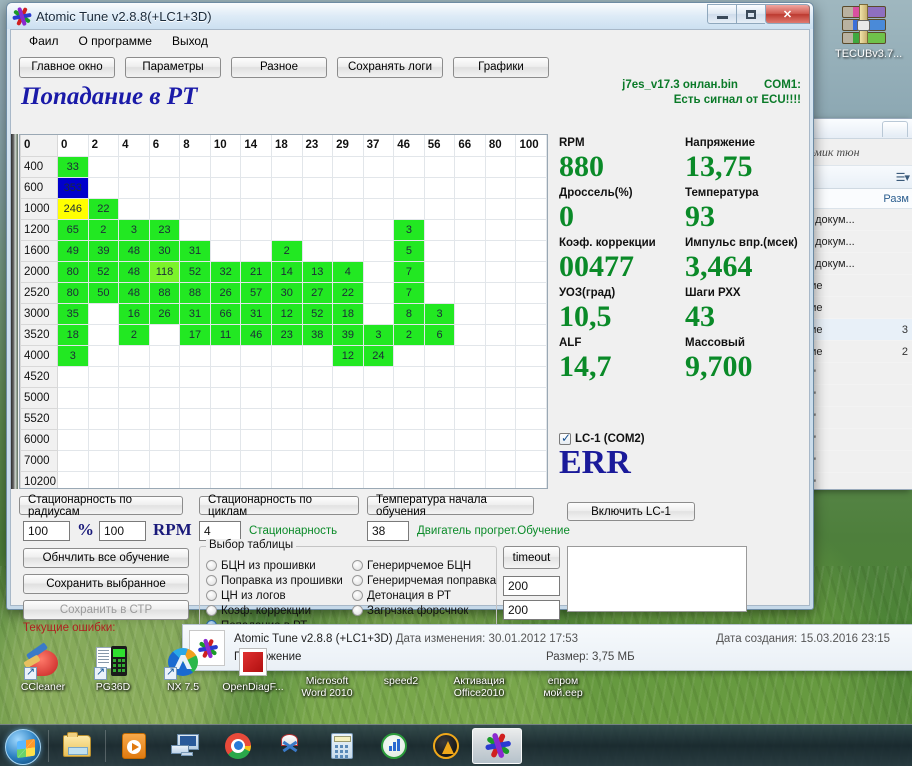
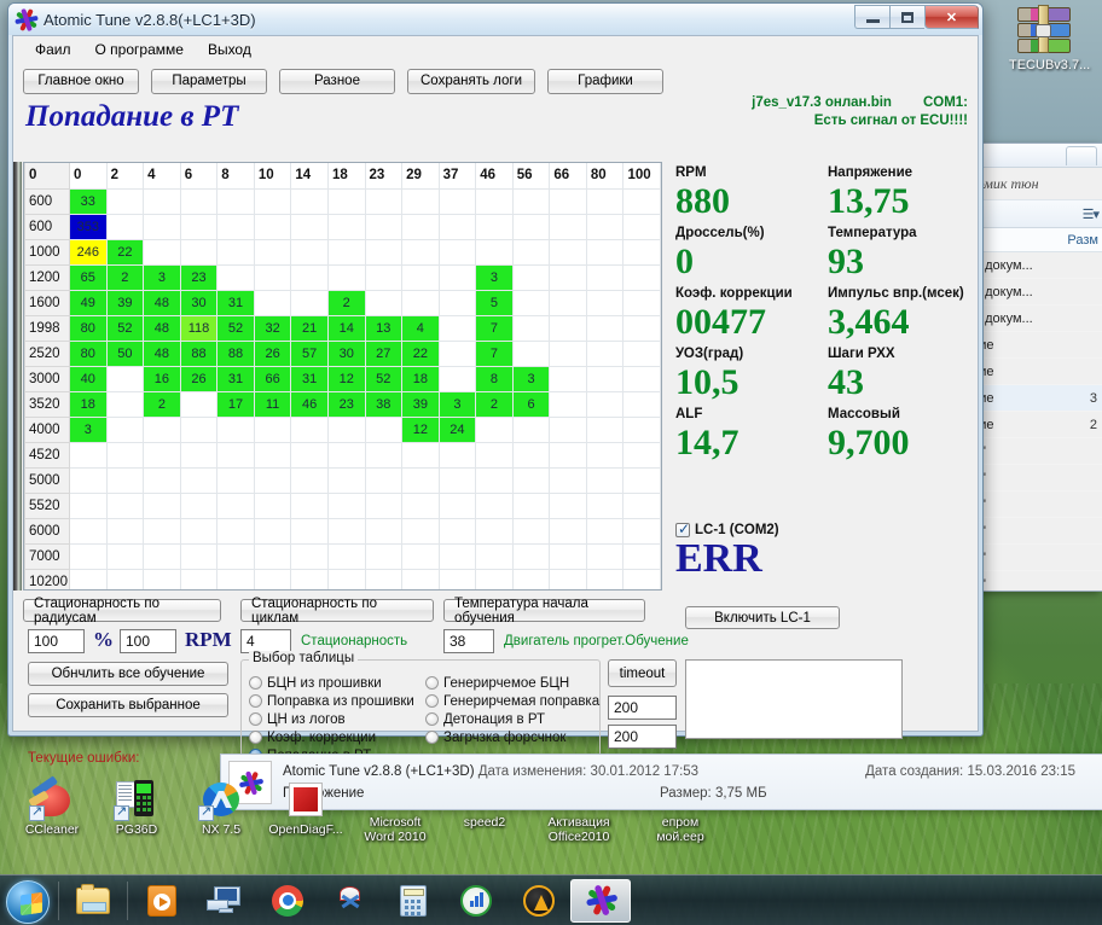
  TECUBv3.7...
  мик тюн
  ☰▾
  Разм
  докум...
  докум...
  докум...
  3
  2
  Atomic Tune v2.8.8(+LC1+3D)
  ✕
  Фаил
  О программе
  Выход
  Главное окно
  Параметры
  Разное
  Сохранять логи
  Графики
  j7es_v17.3 онлан.bin COM1:
  Есть сигнал от ECU!!!!
  Попадание в РТ
  0	0	2	4	6	8	10	14	18	23	29	37	46	56	66	80	100
- 400	33
+ 600	33
  600	353
  1000	246	22
  1200	65	2	3	23								3
  1600	49	39	48	30	31			2				5
- 2000	80	52	48	118	52	32	21	14	13	4		7
+ 1998	80	52	48	118	52	32	21	14	13	4		7
  2520	80	50	48	88	88	26	57	30	27	22		7
- 3000	35		16	26	31	66	31	12	52	18		8	3
+ 3000	40		16	26	31	66	31	12	52	18		8	3
  3520	18		2		17	11	46	23	38	39	3	2	6
  4000	3									12	24
  4520
  5000
  5520
  6000
  7000
  10200
  RPM
  880
  Дроссель(%)
  0
  Коэф. коррекции
  00477
  УОЗ(град)
  10,5
  ALF
  14,7
  Напряжение
  13,75
  Температура
  93
  Импульс впр.(мсек)
  3,464
  Шаги РХХ
  43
  Массовый
  9,700
  LC-1 (COM2)
  ERR
  Стационарность по радиусам
  Стационарность по циклам
  Температура начала обучения
  Включить LC-1
  100
  %
  100
  RPM
  4
  Стационарность
  38
  Двигатель прогрет.Обучение
  Обнчлить все обучение
  Сохранить выбранное
- Сохранить в СТР
  Текущие ошибки:
  Выбор таблицы
  БЦН из прошивки
  Поправка из прошивки
  ЦН из логов
  Коэф. коррекции
  Генерирчемое БЦН
  Генерирчемая поправка
  Детонация в РТ
  Загрчзка форсчнок
  timeout
  200
  200
  Atomic Tune v2.8.8 (+LC1+3D) Дата изменения: 30.01.2012 17:53
  Дата создания: 15.03.2016 23:15
  Размер: 3,75 МБ
  CCleaner
  PG36D
  NX 7.5
  OpenDiagF...
  Microsoft Word 2010
  speed2
  Активация Office2010
  епром мой.еер
